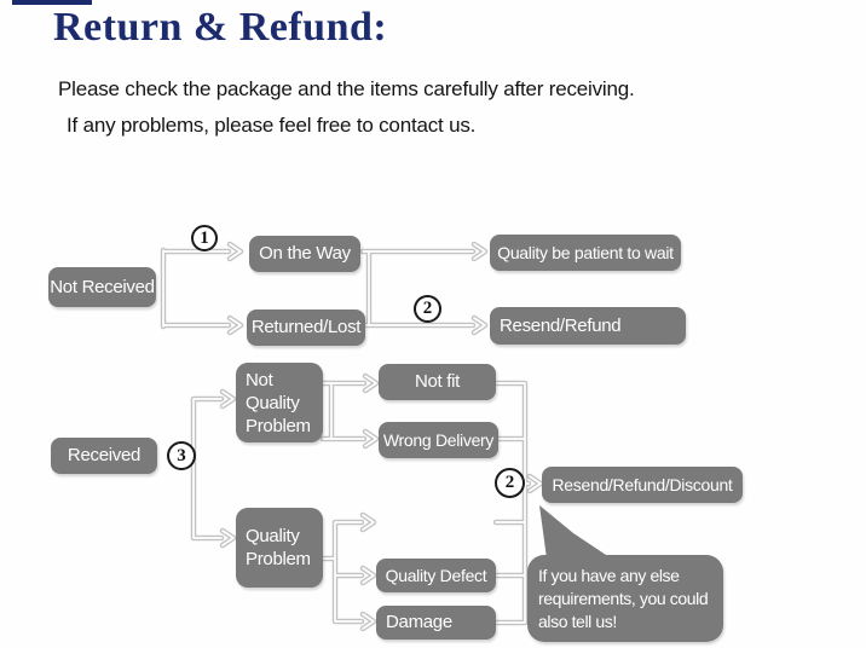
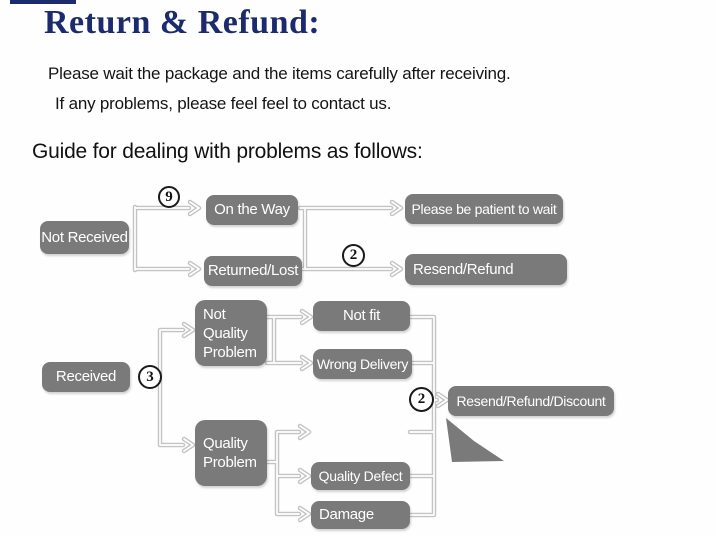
  Return & Refund:
- Please check the package and the items carefully after receiving.
+ Please wait the package and the items carefully after receiving.
- If any problems, please feel free to contact us.
+ If any problems, please feel feel to contact us.
+ Guide for dealing with problems as follows:
  Not Received
  On the Way
  Returned/Lost
- Quality be patient to wait
+ Please be patient to wait
  Resend/Refund
  Received
  Not
  Quality
  Problem
  Quality
  Problem
  Not fit
  Wrong Delivery
  Quality Defect
  Damage
  Resend/Refund/Discount
- If you have any else
- requirements, you could
- also tell us!
- 1
+ 9
  2
  3
  2
